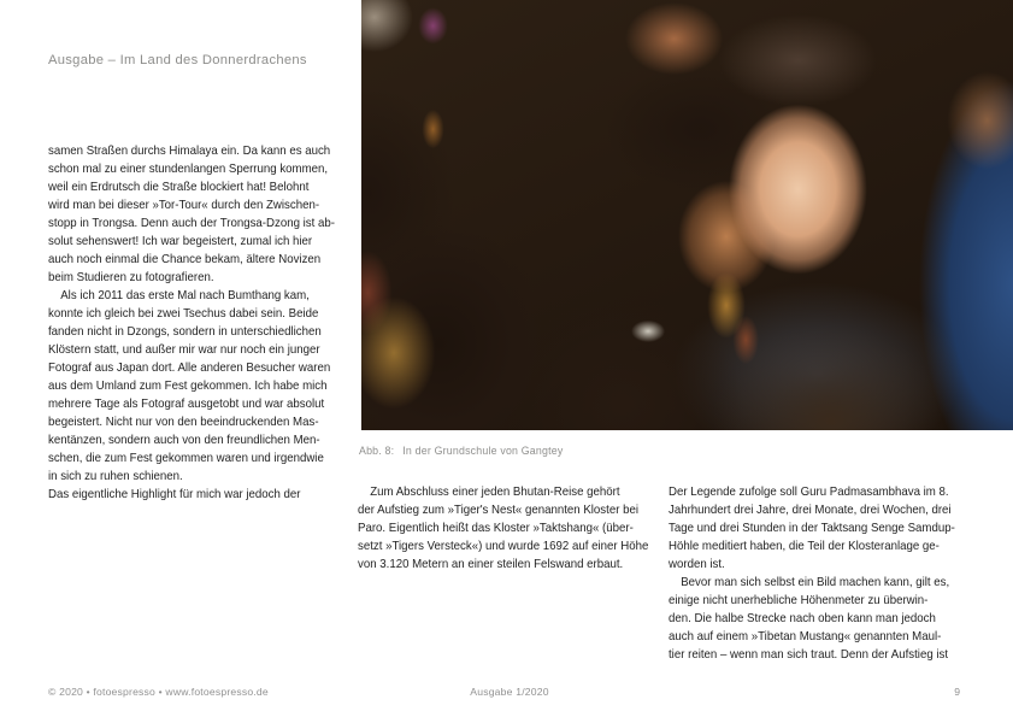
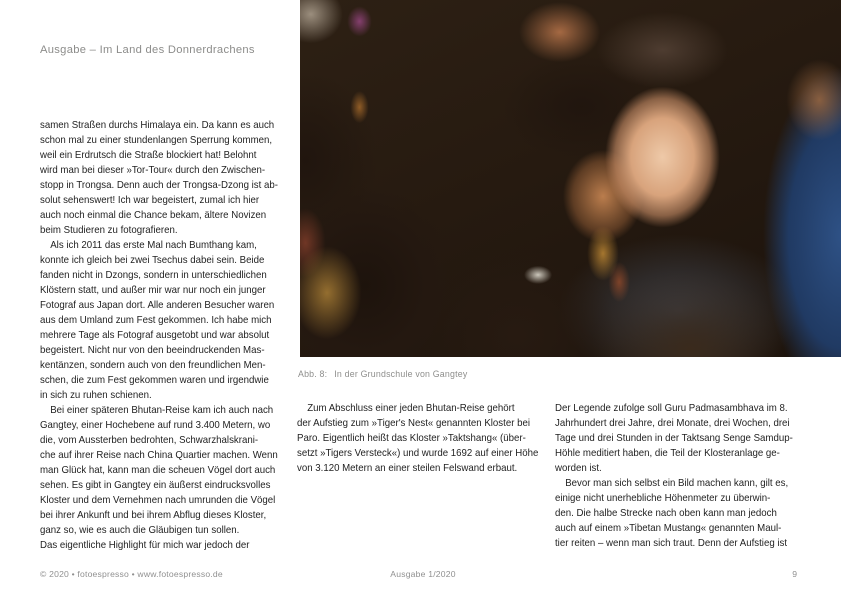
  Ausgabe – Im Land des Donnerdrachens
  Abb. 8: In der Grundschule von Gangtey
  samen Straßen durchs Himalaya ein. Da kann es auch
  schon mal zu einer stundenlangen Sperrung kommen,
  weil ein Erdrutsch die Straße blockiert hat! Belohnt
  wird man bei dieser »Tor-Tour« durch den Zwischen-
  stopp in Trongsa. Denn auch der Trongsa-Dzong ist ab-
  solut sehenswert! Ich war begeistert, zumal ich hier
  auch noch einmal die Chance bekam, ältere Novizen
  beim Studieren zu fotografieren.
  Als ich 2011 das erste Mal nach Bumthang kam,
  konnte ich gleich bei zwei Tsechus dabei sein. Beide
  fanden nicht in Dzongs, sondern in unterschiedlichen
  Klöstern statt, und außer mir war nur noch ein junger
  Fotograf aus Japan dort. Alle anderen Besucher waren
  aus dem Umland zum Fest gekommen. Ich habe mich
  mehrere Tage als Fotograf ausgetobt und war absolut
  begeistert. Nicht nur von den beeindruckenden Mas-
  kentänzen, sondern auch von den freundlichen Men-
  schen, die zum Fest gekommen waren und irgendwie
  in sich zu ruhen schienen.
+ Bei einer späteren Bhutan-Reise kam ich auch nach
+ Gangtey, einer Hochebene auf rund 3.400 Metern, wo
+ die, vom Aussterben bedrohten, Schwarzhalskrani-
+ che auf ihrer Reise nach China Quartier machen. Wenn
+ man Glück hat, kann man die scheuen Vögel dort auch
+ sehen. Es gibt in Gangtey ein äußerst eindrucksvolles
+ Kloster und dem Vernehmen nach umrunden die Vögel
+ bei ihrer Ankunft und bei ihrem Abflug dieses Kloster,
+ ganz so, wie es auch die Gläubigen tun sollen.
  Das eigentliche Highlight für mich war jedoch der
  Zum Abschluss einer jeden Bhutan-Reise gehört
  der Aufstieg zum »Tiger's Nest« genannten Kloster bei
  Paro. Eigentlich heißt das Kloster »Taktshang« (über-
  setzt »Tigers Versteck«) und wurde 1692 auf einer Höhe
  von 3.120 Metern an einer steilen Felswand erbaut.
  Der Legende zufolge soll Guru Padmasambhava im 8.
  Jahrhundert drei Jahre, drei Monate, drei Wochen, drei
  Tage und drei Stunden in der Taktsang Senge Samdup-
  Höhle meditiert haben, die Teil der Klosteranlage ge-
  worden ist.
  Bevor man sich selbst ein Bild machen kann, gilt es,
  einige nicht unerhebliche Höhenmeter zu überwin-
  den. Die halbe Strecke nach oben kann man jedoch
  auch auf einem »Tibetan Mustang« genannten Maul-
  tier reiten – wenn man sich traut. Denn der Aufstieg ist
  © 2020 • fotoespresso • www.fotoespresso.de
  Ausgabe 1/2020
  9
